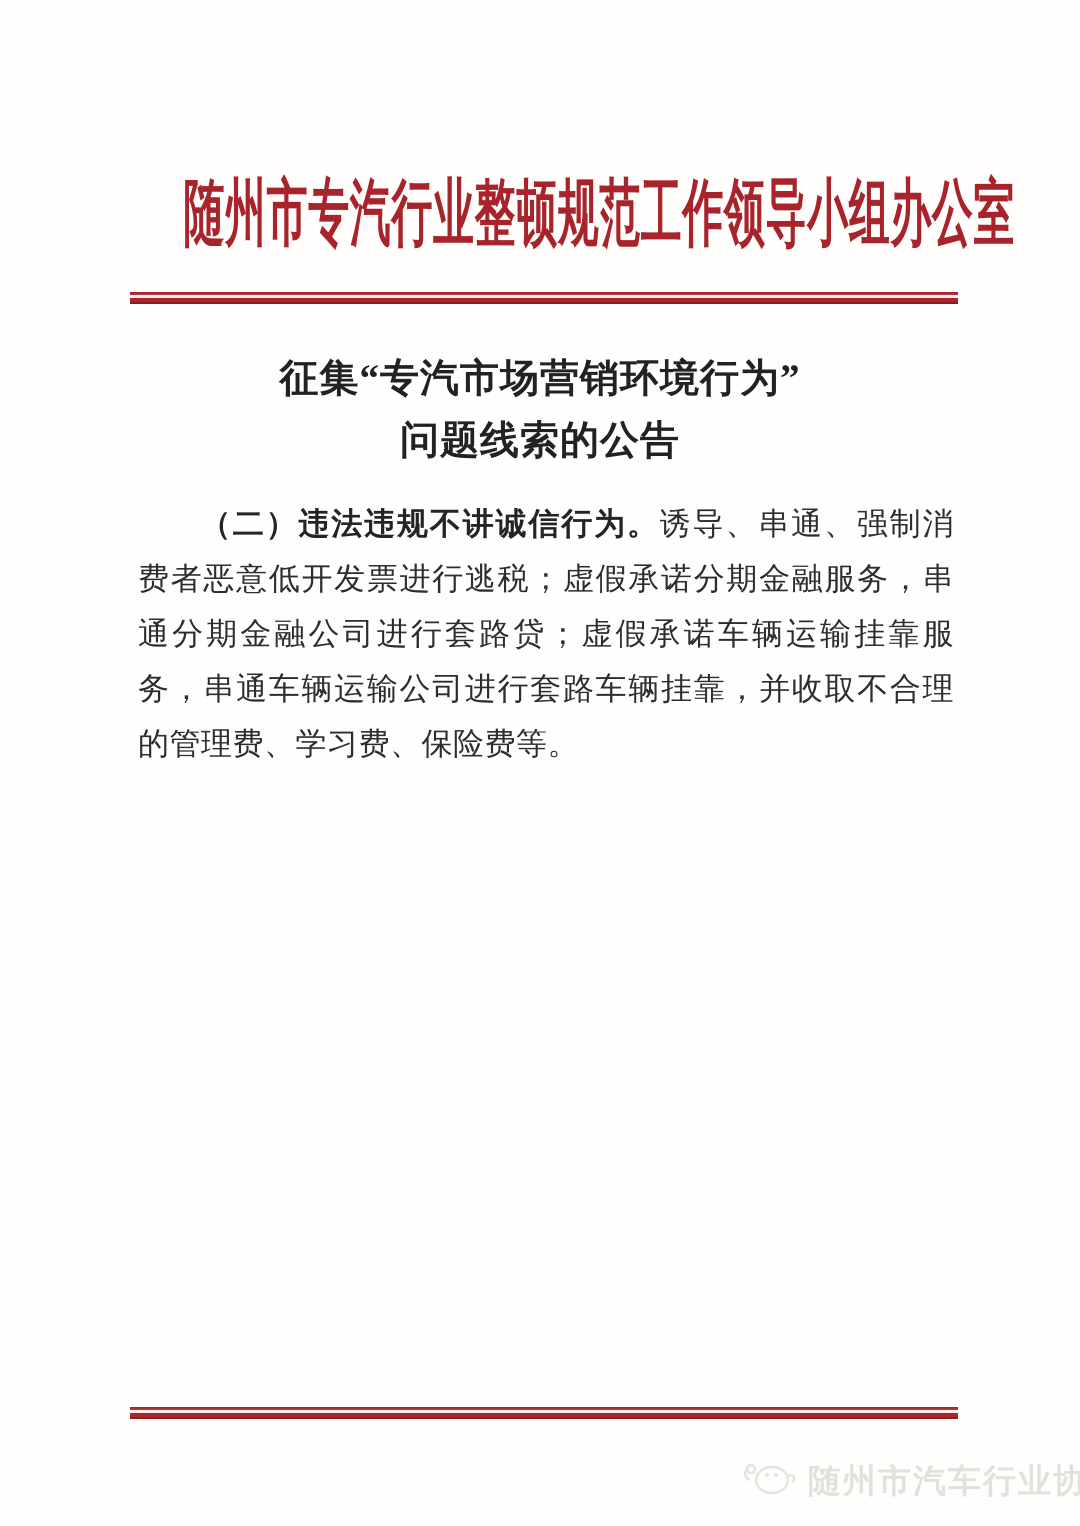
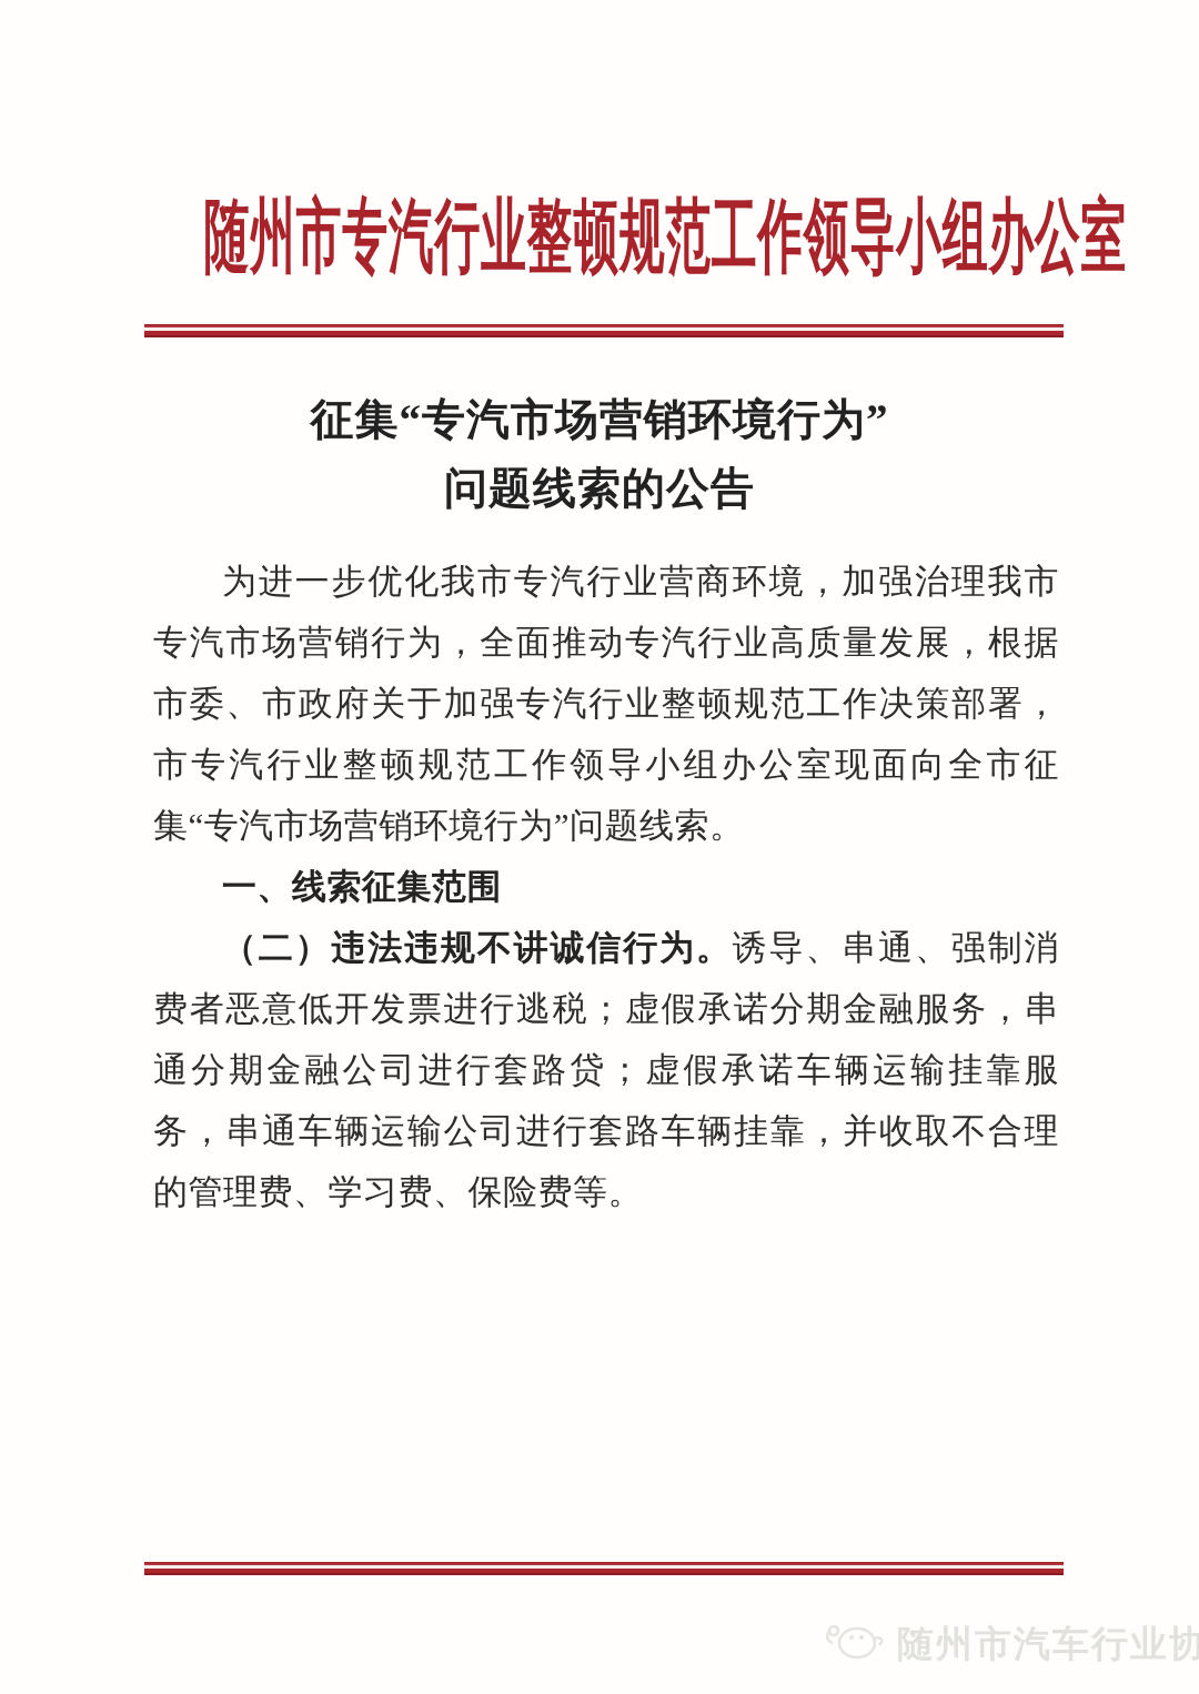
  随州市专汽行业整顿规范工作领导小组办公室
  征集“专汽市场营销环境行为”
  问题线索的公告
+ 为进一步优化我市专汽行业营商环境，加强治理我市专汽市场营销行为，全面推动专汽行业高质量发展，根据市委、市政府关于加强专汽行业整顿规范工作决策部署，市专汽行业整顿规范工作领导小组办公室现面向全市征集“专汽市场营销环境行为”问题线索。
+ 一、线索征集范围
  （二）违法违规不讲诚信行为。诱导、串通、强制消费者恶意低开发票进行逃税；虚假承诺分期金融服务，串通分期金融公司进行套路贷；虚假承诺车辆运输挂靠服务，串通车辆运输公司进行套路车辆挂靠，并收取不合理的管理费、学习费、保险费等。
  随州市汽车行业协
